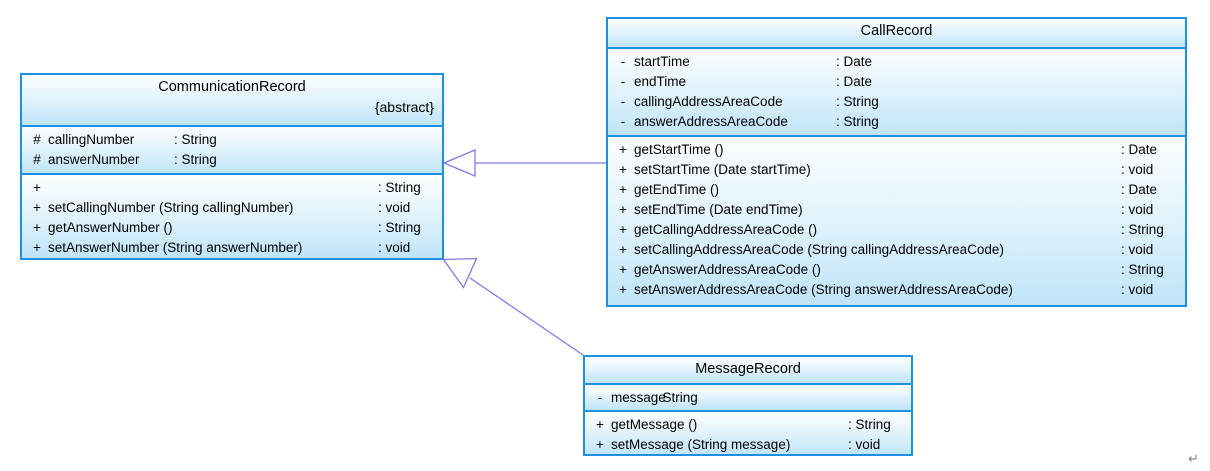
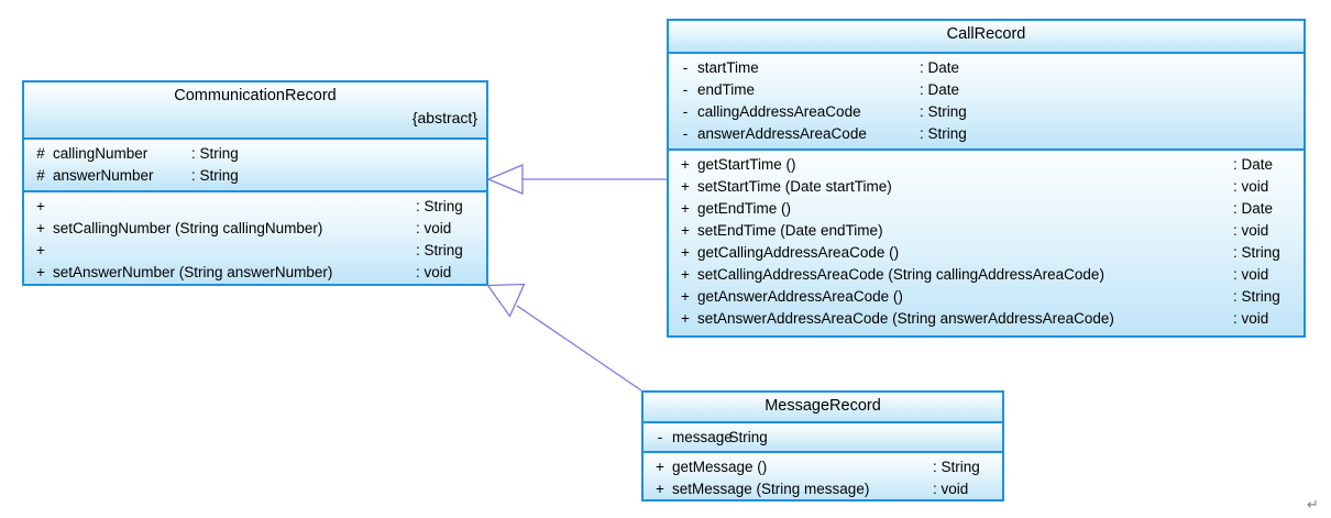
  CommunicationRecord
  {abstract}
  #
  callingNumber
  : String
  #
  answerNumber
  : String
  +
  : String
  +
  setCallingNumber (String callingNumber)
  : void
  +
- getAnswerNumber ()
  : String
  +
  setAnswerNumber (String answerNumber)
  : void
  CallRecord
  -
  startTime
  : Date
  -
  endTime
  : Date
  -
  callingAddressAreaCode
  : String
  -
  answerAddressAreaCode
  : String
  +
  getStartTime ()
  : Date
  +
  setStartTime (Date startTime)
  : void
  +
  getEndTime ()
  : Date
  +
  setEndTime (Date endTime)
  : void
  +
  getCallingAddressAreaCode ()
  : String
  +
  setCallingAddressAreaCode (String callingAddressAreaCode)
  : void
  +
  getAnswerAddressAreaCode ()
  : String
  +
  setAnswerAddressAreaCode (String answerAddressAreaCode)
  : void
  MessageRecord
  -
  message
  : String
  +
  getMessage ()
  : String
  +
  setMessage (String message)
  : void
  ↵
